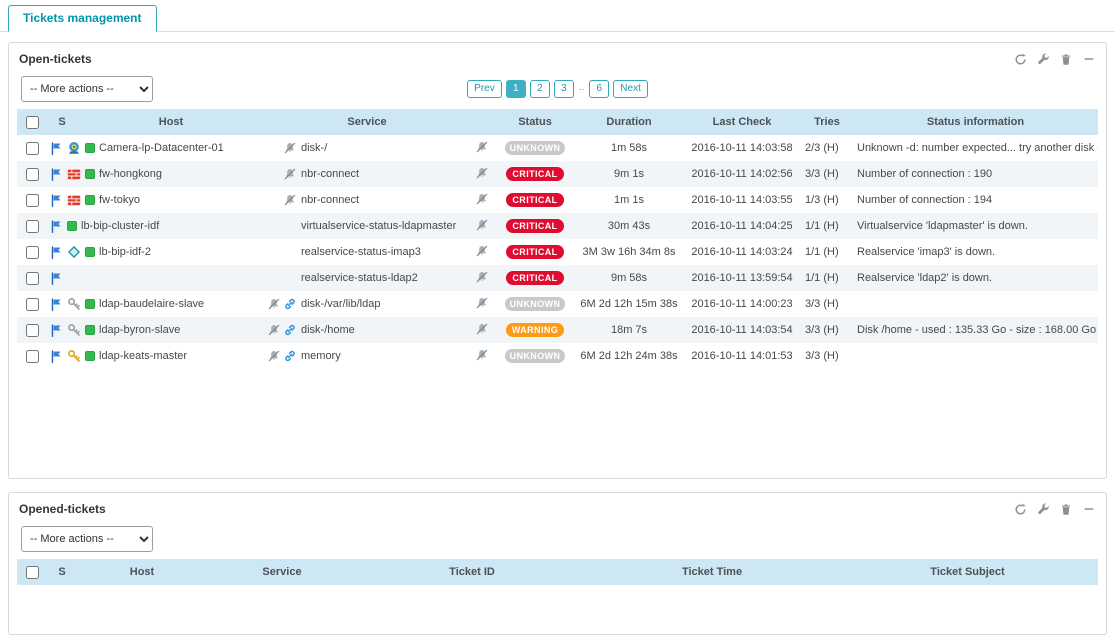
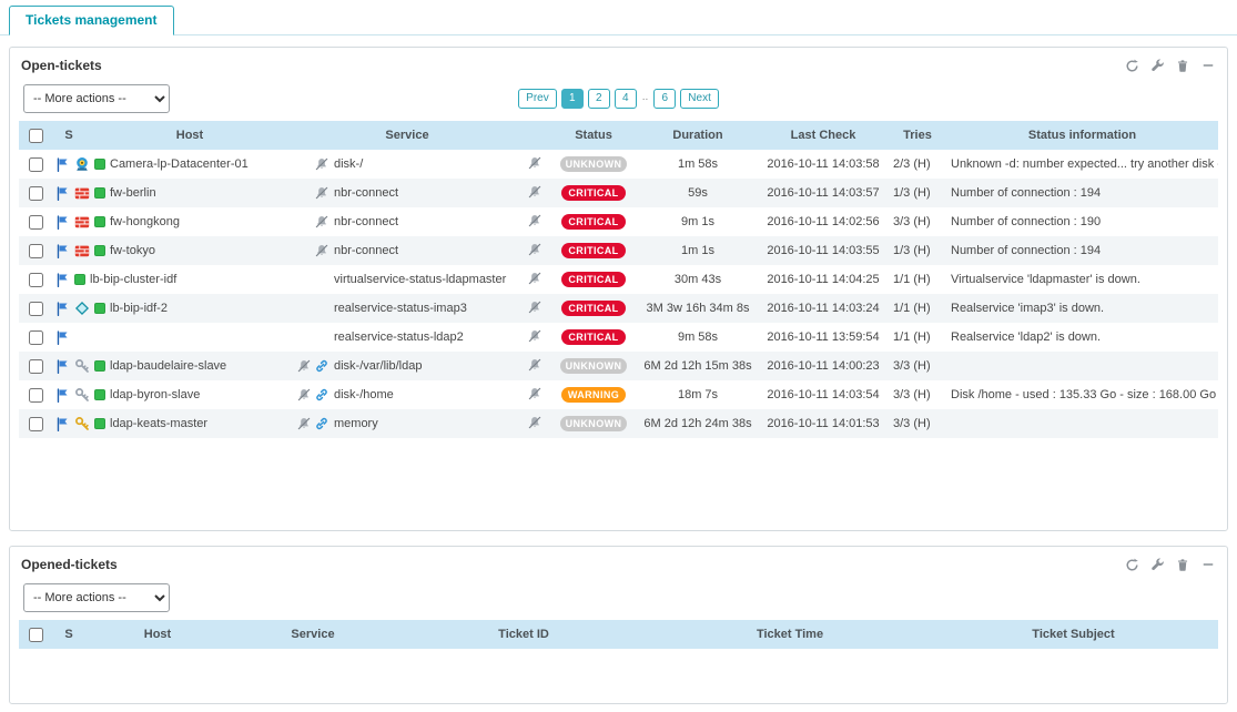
  Tickets management
  Open-tickets
  -- More actions --
  Prev
  1
  2
- 3
+ 4
  ..
  6
  Next
  	S	Host	Service		Status	Duration	Last Check	Tries	Status information
  	Camera-lp-Datacenter-01	disk-/		UNKNOWN	1m 58s	2016-10-11 14:03:58	2/3 (H)	Unknown -d: number expected... try another disk
+ 	fw-berlin	nbr-connect		CRITICAL	59s	2016-10-11 14:03:57	1/3 (H)	Number of connection : 194
  	fw-hongkong	nbr-connect		CRITICAL	9m 1s	2016-10-11 14:02:56	3/3 (H)	Number of connection : 190
  	fw-tokyo	nbr-connect		CRITICAL	1m 1s	2016-10-11 14:03:55	1/3 (H)	Number of connection : 194
  	lb-bip-cluster-idf	virtualservice-status-ldapmaster		CRITICAL	30m 43s	2016-10-11 14:04:25	1/1 (H)	Virtualservice 'ldapmaster' is down.
  	lb-bip-idf-2	realservice-status-imap3		CRITICAL	3M 3w 16h 34m 8s	2016-10-11 14:03:24	1/1 (H)	Realservice 'imap3' is down.
  		realservice-status-ldap2		CRITICAL	9m 58s	2016-10-11 13:59:54	1/1 (H)	Realservice 'ldap2' is down.
  	ldap-baudelaire-slave	disk-/var/lib/ldap		UNKNOWN	6M 2d 12h 15m 38s	2016-10-11 14:00:23	3/3 (H)
  	ldap-byron-slave	disk-/home		WARNING	18m 7s	2016-10-11 14:03:54	3/3 (H)	Disk /home - used : 135.33 Go - size : 168.00 Go
  	ldap-keats-master	memory		UNKNOWN	6M 2d 12h 24m 38s	2016-10-11 14:01:53	3/3 (H)
  Opened-tickets
  -- More actions --
  	S	Host	Service	Ticket ID	Ticket Time	Ticket Subject
